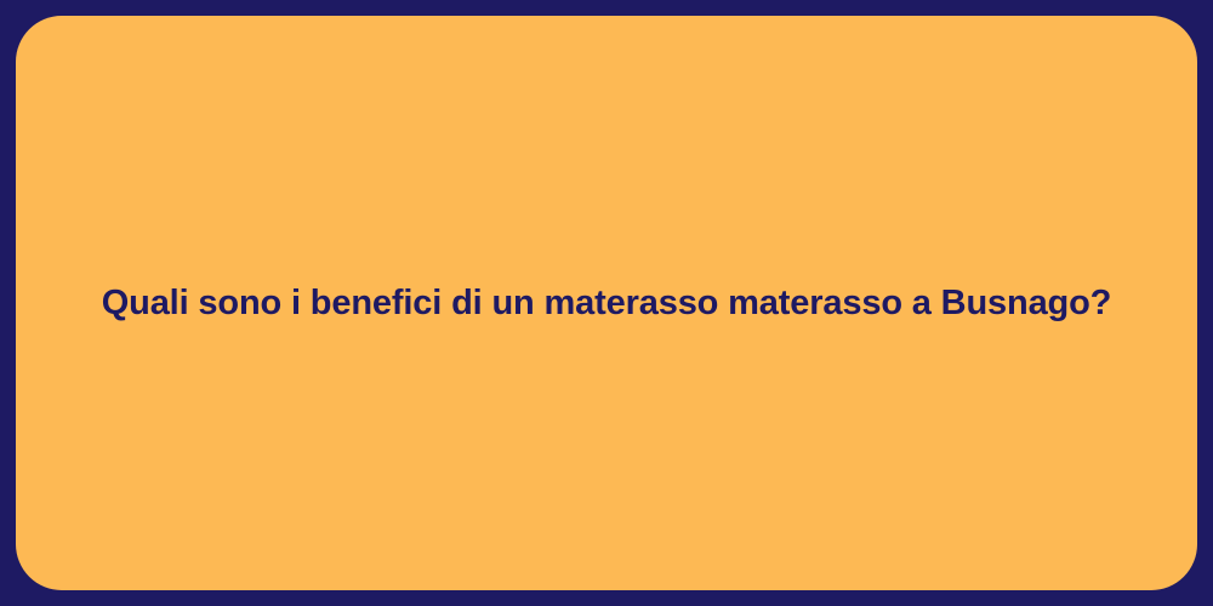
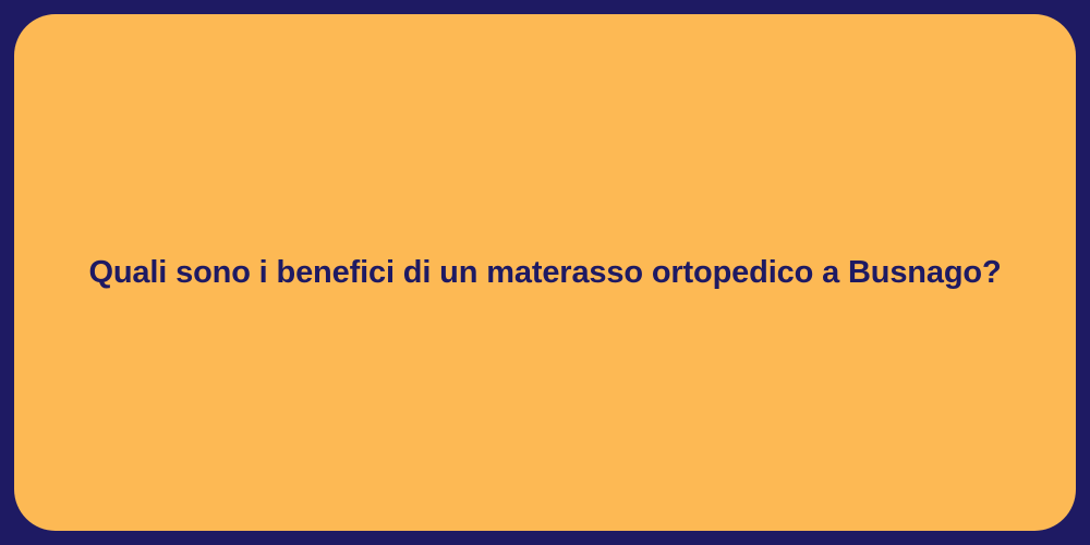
- Quali sono i benefici di un materasso materasso a Busnago?
+ Quali sono i benefici di un materasso ortopedico a Busnago?
